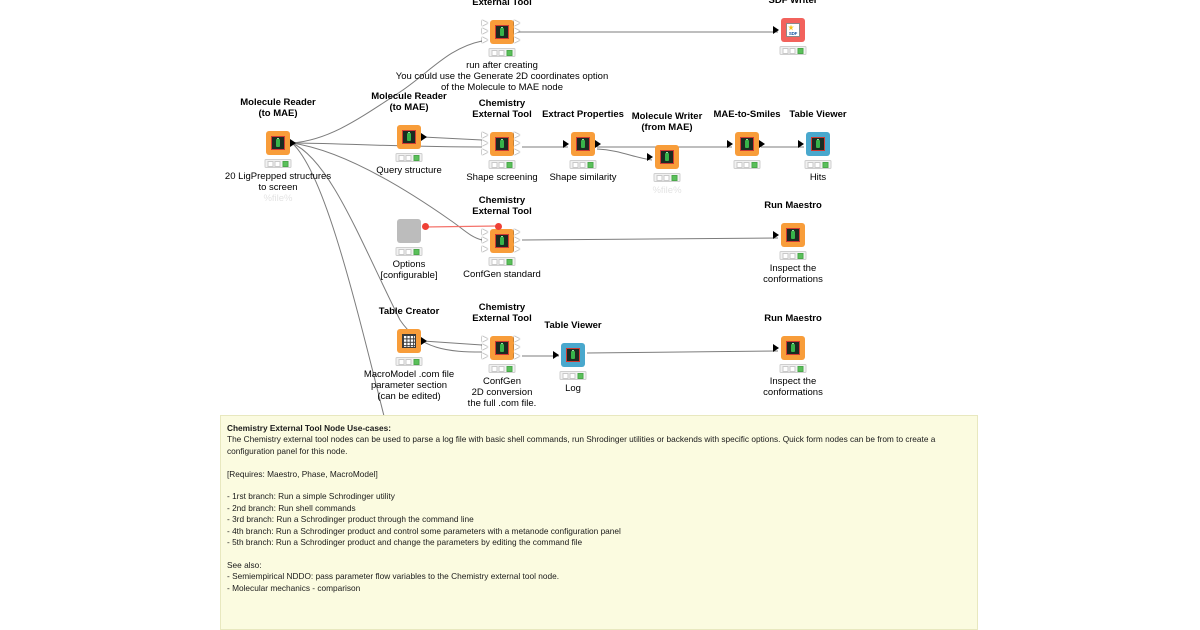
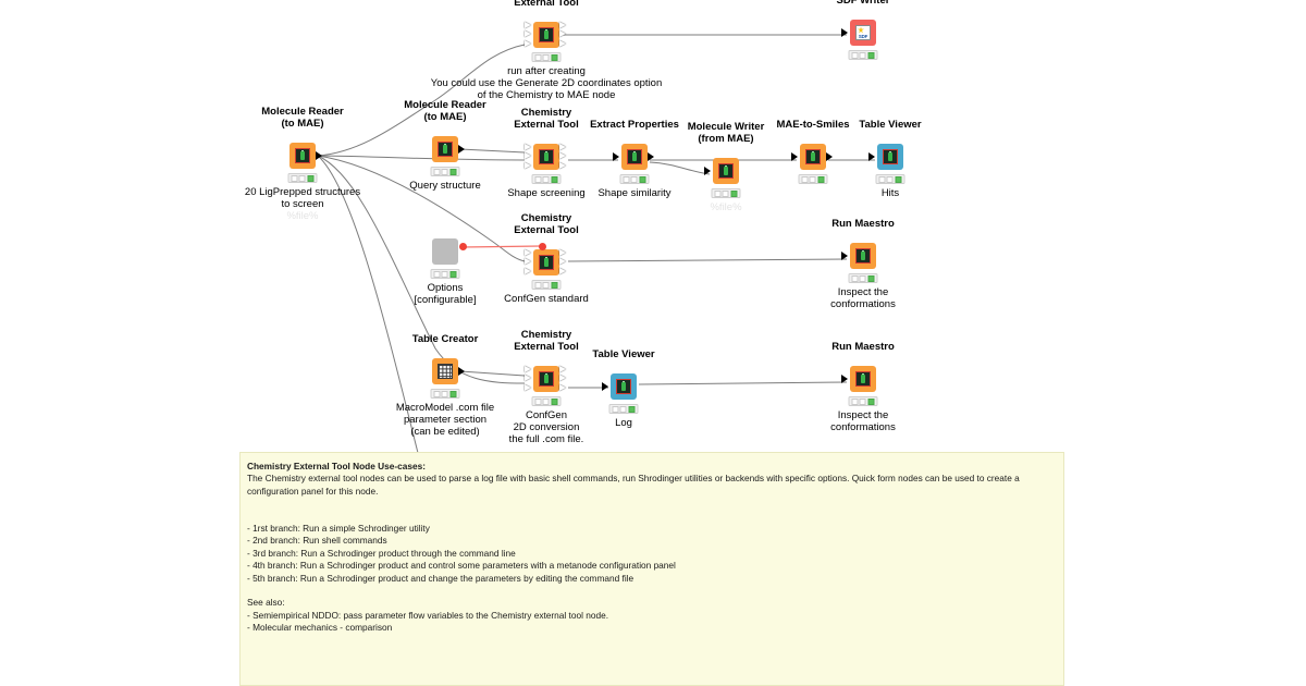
  Molecule Reader
  (to MAE)
  20 LigPrepped structures
  to screen
  %file%
  External Tool
  run after creating
  You could use the Generate 2D coordinates option
- of the Molecule to MAE node
+ of the Chemistry to MAE node
  SDF Writer
  Molecule Reader
  (to MAE)
  Query structure
  Chemistry
  External Tool
  Shape screening
  Extract Properties
  Shape similarity
  Molecule Writer
  (from MAE)
  %file%
  MAE-to-Smiles
  Table Viewer
  Hits
  Options
  [configurable]
  Chemistry
  External Tool
  ConfGen standard
  Run Maestro
  Inspect the
  conformations
  Table Creator
  MacroModel .com file
  parameter section
  (can be edited)
  Chemistry
  External Tool
  ConfGen
  2D conversion
  the full .com file.
  Table Viewer
  Log
  Run Maestro
  Inspect the
  conformations
  Chemistry External Tool Node Use-cases:
- The Chemistry external tool nodes can be used to parse a log file with basic shell commands, run Shrodinger utilities or backends with specific options. Quick form nodes can be from to create a configuration panel for this node.
+ The Chemistry external tool nodes can be used to parse a log file with basic shell commands, run Shrodinger utilities or backends with specific options. Quick form nodes can be used to create a configuration panel for this node.
- [Requires: Maestro, Phase, MacroModel]
  - 1rst branch: Run a simple Schrodinger utility
  - 2nd branch: Run shell commands
  - 3rd branch: Run a Schrodinger product through the command line
  - 4th branch: Run a Schrodinger product and control some parameters with a metanode configuration panel
  - 5th branch: Run a Schrodinger product and change the parameters by editing the command file
  See also:
  - Semiempirical NDDO: pass parameter flow variables to the Chemistry external tool node.
  - Molecular mechanics - comparison
